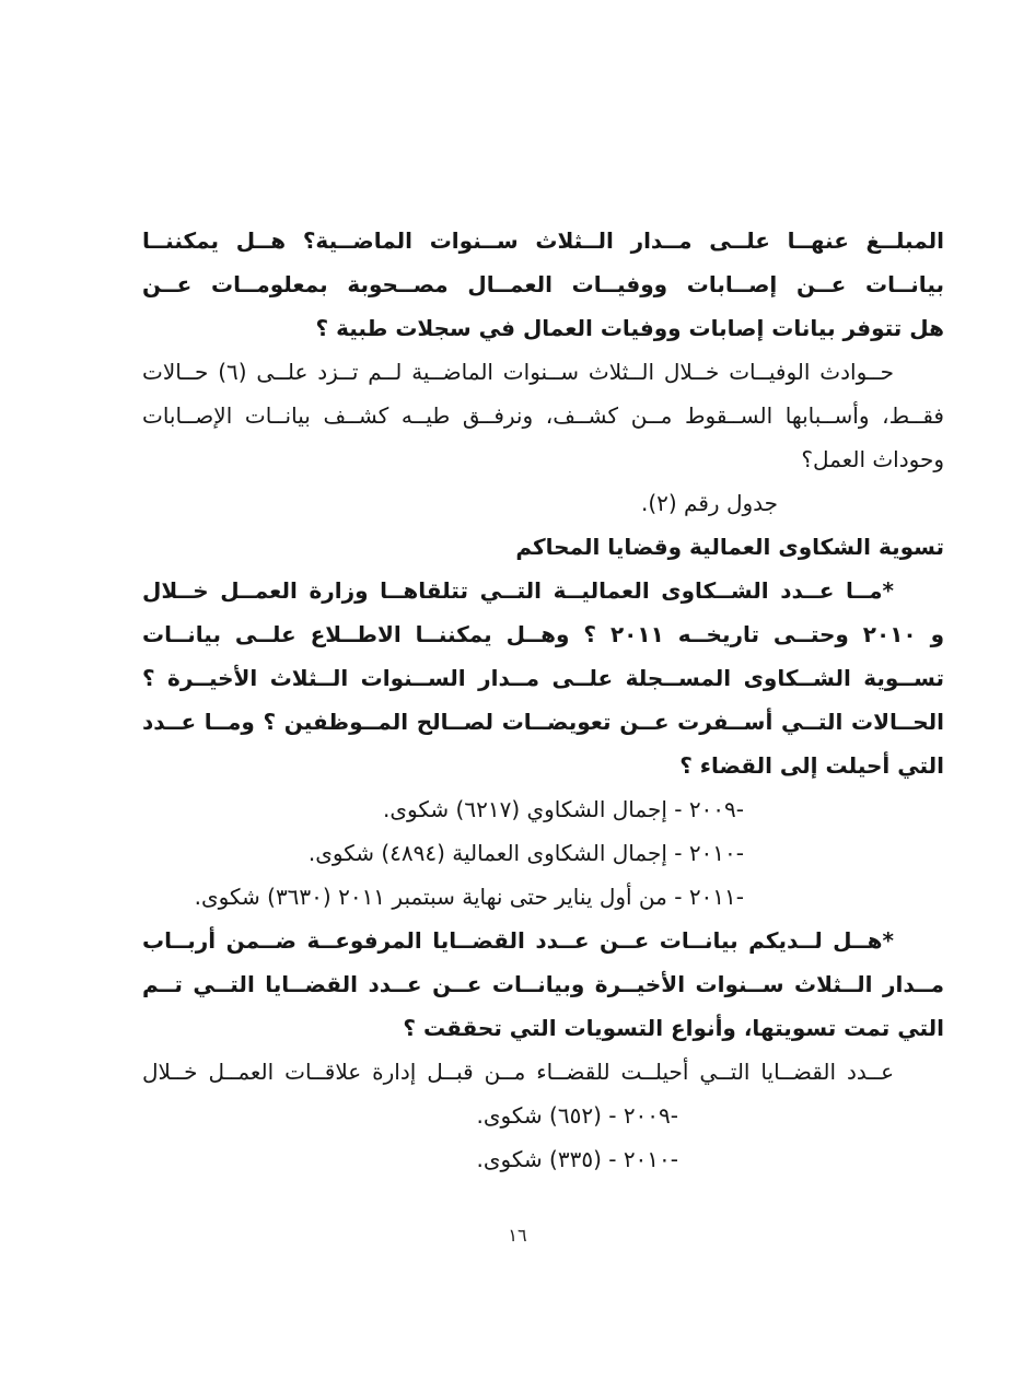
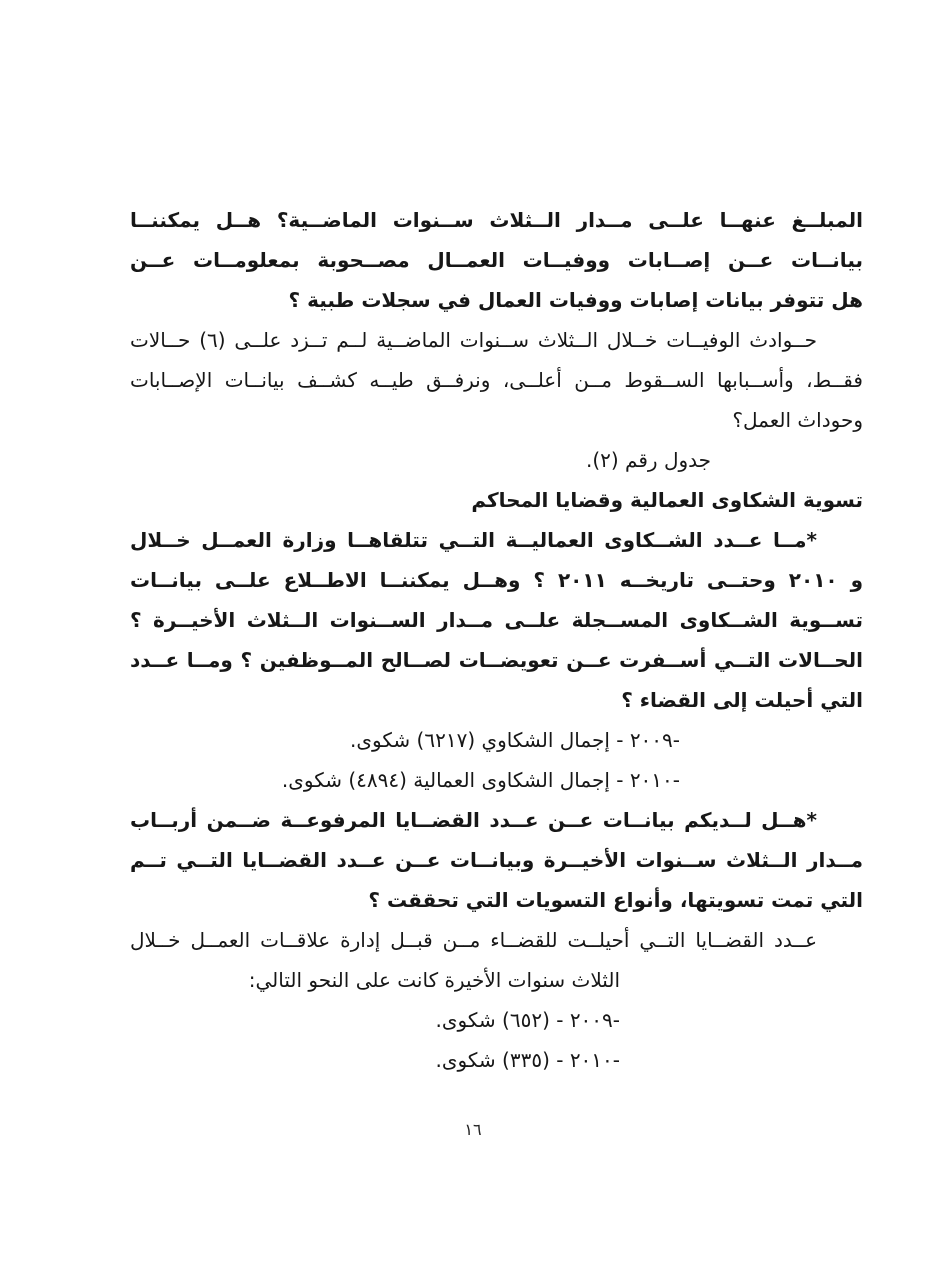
  المبلــغ عنهــا علــى مــدار الــثلاث ســنوات الماضــية؟ هــل يمكننــا
  بيانــات عــن إصــابات ووفيــات العمــال مصــحوبة بمعلومــات عــن
  هل تتوفر بيانات إصابات ووفيات العمال في سجلات طبية ؟
  حــوادث الوفيــات خــلال الــثلاث ســنوات الماضــية لــم تــزد علــى (٦) حــالات
- فقــط، وأســبابها الســقوط مــن كشــف، ونرفــق طيــه كشــف بيانــات الإصــابات
+ فقــط، وأســبابها الســقوط مــن أعلــى، ونرفــق طيــه كشــف بيانــات الإصــابات
  وحوداث العمل؟
  جدول رقم (٢).
  تسوية الشكاوى العمالية وقضايا المحاكم
  *مــا عــدد الشــكاوى العماليــة التــي تتلقاهــا وزارة العمــل خــلال
  و ٢٠١٠ وحتــى تاريخــه ٢٠١١ ؟ وهــل يمكننــا الاطــلاع علــى بيانــات
  تســوية الشــكاوى المســجلة علــى مــدار الســنوات الــثلاث الأخيــرة ؟
  الحــالات التــي أســفرت عــن تعويضــات لصــالح المــوظفين ؟ ومــا عــدد
  التي أحيلت إلى القضاء ؟
  -٢٠٠٩ - إجمال الشكاوي (٦٢١٧) شكوى.
  -٢٠١٠ - إجمال الشكاوى العمالية (٤٨٩٤) شكوى.
- -٢٠١١ - من أول يناير حتى نهاية سبتمبر ٢٠١١ (٣٦٣٠) شكوى.
  *هــل لــديكم بيانــات عــن عــدد القضــايا المرفوعــة ضــمن أربــاب
  مــدار الــثلاث ســنوات الأخيــرة وبيانــات عــن عــدد القضــايا التــي تــم
  التي تمت تسويتها، وأنواع التسويات التي تحققت ؟
  عــدد القضــايا التــي أحيلــت للقضــاء مــن قبــل إدارة علاقــات العمــل خــلال
+ الثلاث سنوات الأخيرة كانت على النحو التالي:
  -٢٠٠٩ - (٦٥٢) شكوى.
  -٢٠١٠ - (٣٣٥) شكوى.
  ١٦
